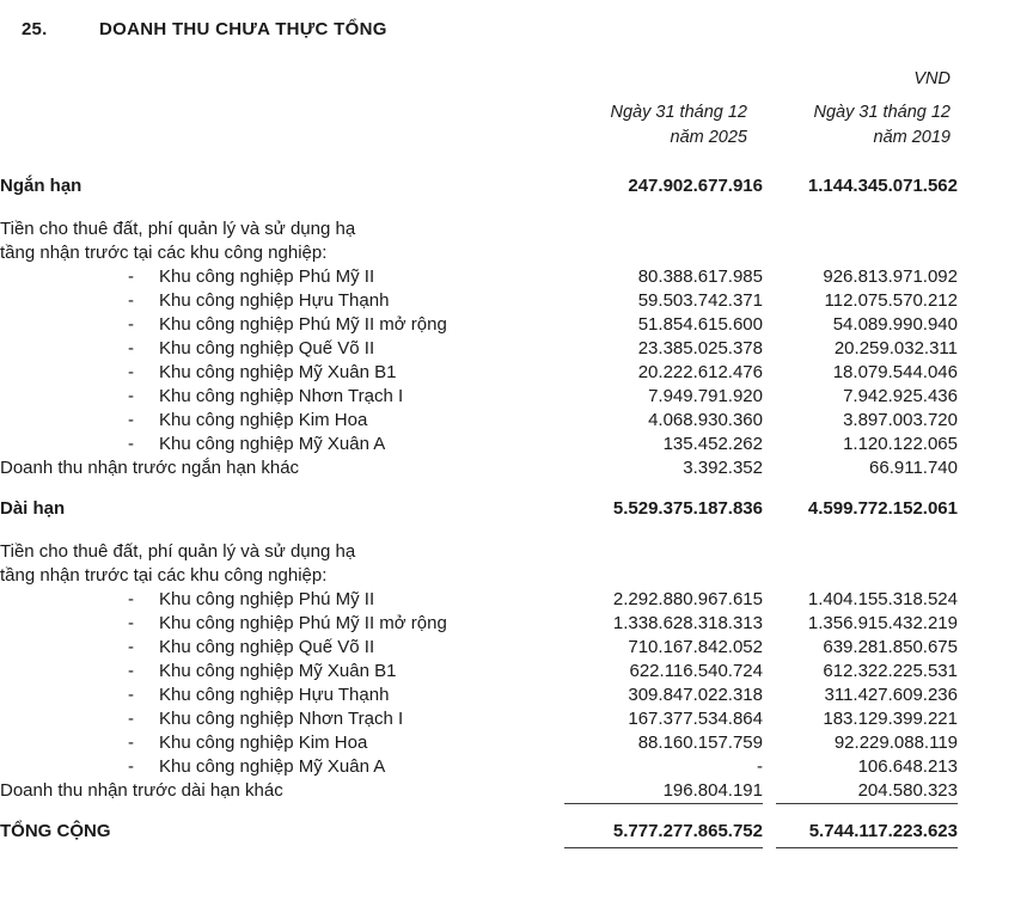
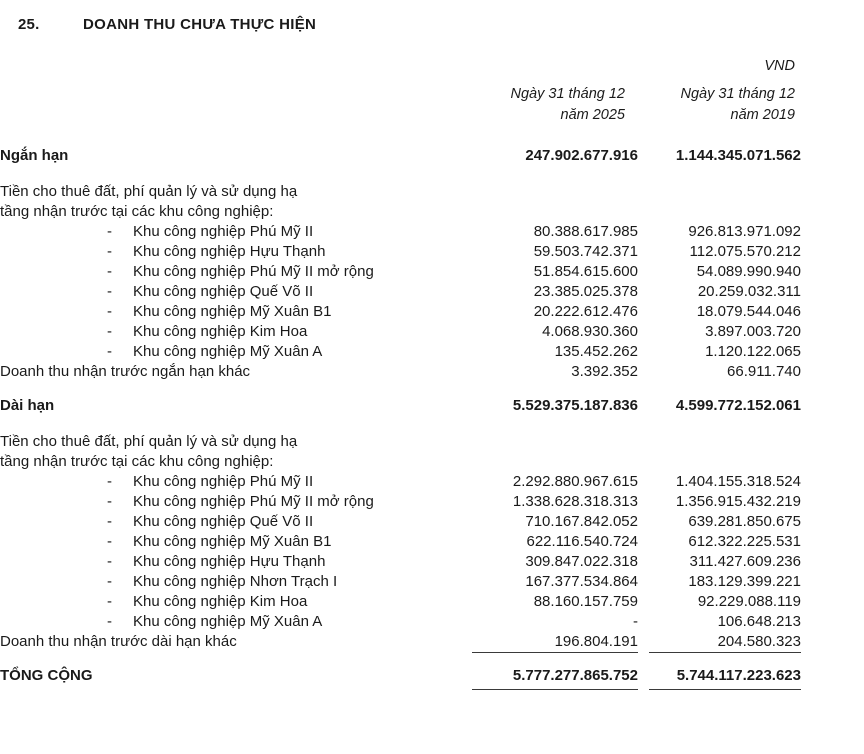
  25.
- DOANH THU CHƯA THỰC TỔNG
+ DOANH THU CHƯA THỰC HIỆN
  VND
  Ngày 31 tháng 12
  năm 2025
  Ngày 31 tháng 12
  năm 2019
  Ngắn hạn	247.902.677.916		1.144.345.071.562
  Tiền cho thuê đất, phí quản lý và sử dụng hạ
  tầng nhận trước tại các khu công nghiệp:
  - Khu công nghiệp Phú Mỹ II	80.388.617.985		926.813.971.092
  - Khu công nghiệp Hựu Thạnh	59.503.742.371		112.075.570.212
  - Khu công nghiệp Phú Mỹ II mở rộng	51.854.615.600		54.089.990.940
  - Khu công nghiệp Quế Võ II	23.385.025.378		20.259.032.311
  - Khu công nghiệp Mỹ Xuân B1	20.222.612.476		18.079.544.046
- - Khu công nghiệp Nhơn Trạch I	7.949.791.920		7.942.925.436
  - Khu công nghiệp Kim Hoa	4.068.930.360		3.897.003.720
  - Khu công nghiệp Mỹ Xuân A	135.452.262		1.120.122.065
  Doanh thu nhận trước ngắn hạn khác	3.392.352		66.911.740
  Dài hạn	5.529.375.187.836		4.599.772.152.061
  Tiền cho thuê đất, phí quản lý và sử dụng hạ
  tầng nhận trước tại các khu công nghiệp:
  - Khu công nghiệp Phú Mỹ II	2.292.880.967.615		1.404.155.318.524
  - Khu công nghiệp Phú Mỹ II mở rộng	1.338.628.318.313		1.356.915.432.219
  - Khu công nghiệp Quế Võ II	710.167.842.052		639.281.850.675
  - Khu công nghiệp Mỹ Xuân B1	622.116.540.724		612.322.225.531
  - Khu công nghiệp Hựu Thạnh	309.847.022.318		311.427.609.236
  - Khu công nghiệp Nhơn Trạch I	167.377.534.864		183.129.399.221
  - Khu công nghiệp Kim Hoa	88.160.157.759		92.229.088.119
  - Khu công nghiệp Mỹ Xuân A	-		106.648.213
  Doanh thu nhận trước dài hạn khác	196.804.191		204.580.323
  TỔNG CỘNG	5.777.277.865.752		5.744.117.223.623
